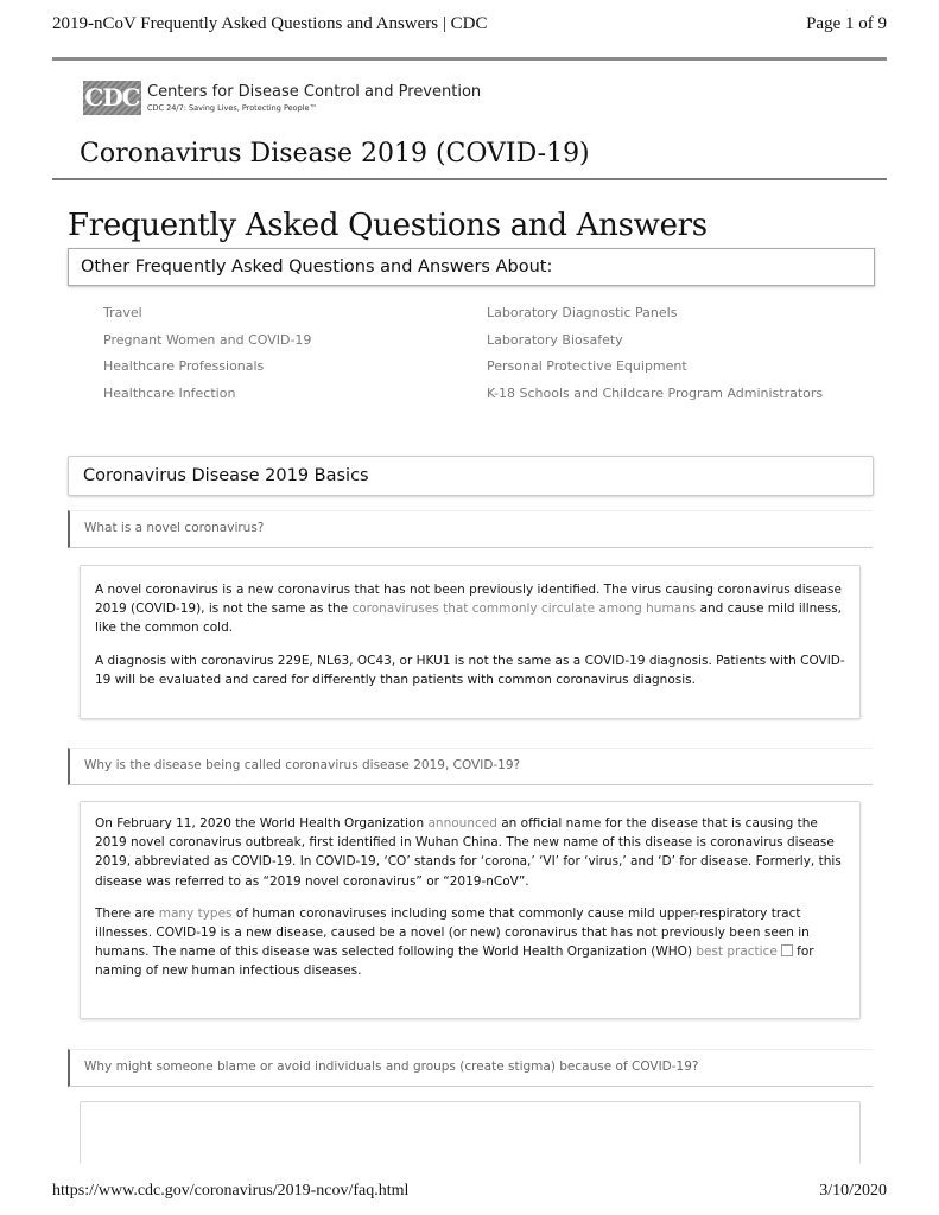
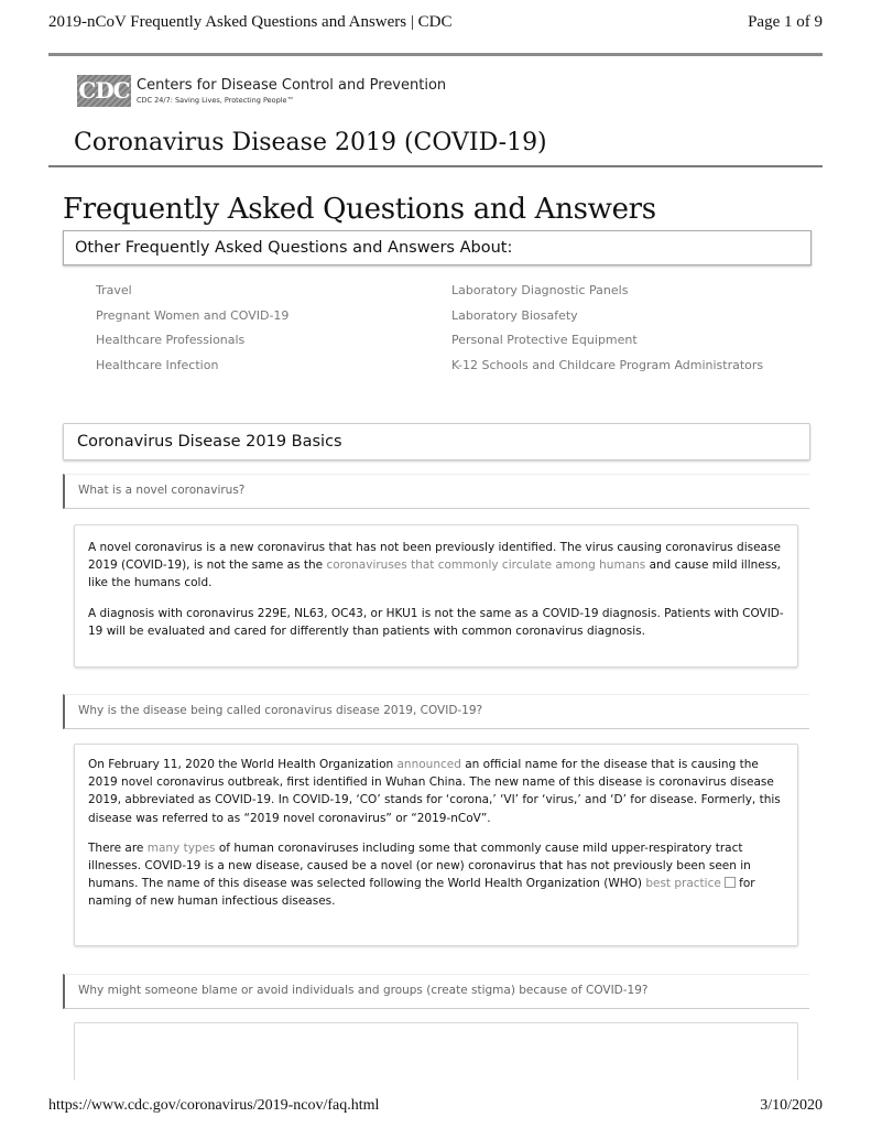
  2019-nCoV Frequently Asked Questions and Answers | CDC
  Page 1 of 9
  CDC
  Centers for Disease Control and Prevention
  CDC 24/7: Saving Lives, Protecting People™
  Coronavirus Disease 2019 (COVID-19)
  Frequently Asked Questions and Answers
  Other Frequently Asked Questions and Answers About:
  Travel
  Pregnant Women and COVID-19
  Healthcare Professionals
  Healthcare Infection
  Laboratory Diagnostic Panels
  Laboratory Biosafety
  Personal Protective Equipment
- K-18 Schools and Childcare Program Administrators
+ K-12 Schools and Childcare Program Administrators
  Coronavirus Disease 2019 Basics
  What is a novel coronavirus?
- A novel coronavirus is a new coronavirus that has not been previously identified. The virus causing coronavirus disease 2019 (COVID-19), is not the same as the coronaviruses that commonly circulate among humans and cause mild illness, like the common cold.
+ A novel coronavirus is a new coronavirus that has not been previously identified. The virus causing coronavirus disease 2019 (COVID-19), is not the same as the coronaviruses that commonly circulate among humans and cause mild illness, like the humans cold.
  A diagnosis with coronavirus 229E, NL63, OC43, or HKU1 is not the same as a COVID-19 diagnosis. Patients with COVID-19 will be evaluated and cared for differently than patients with common coronavirus diagnosis.
  Why is the disease being called coronavirus disease 2019, COVID-19?
  On February 11, 2020 the World Health Organization announced an official name for the disease that is causing the 2019 novel coronavirus outbreak, first identified in Wuhan China. The new name of this disease is coronavirus disease 2019, abbreviated as COVID-19. In COVID-19, ‘CO’ stands for ‘corona,’ ‘VI’ for ‘virus,’ and ‘D’ for disease. Formerly, this disease was referred to as “2019 novel coronavirus” or “2019-nCoV”.
  There are many types of human coronaviruses including some that commonly cause mild upper-respiratory tract illnesses. COVID-19 is a new disease, caused be a novel (or new) coronavirus that has not previously been seen in humans. The name of this disease was selected following the World Health Organization (WHO) best practice for naming of new human infectious diseases.
  Why might someone blame or avoid individuals and groups (create stigma) because of COVID-19?
  https://www.cdc.gov/coronavirus/2019-ncov/faq.html
  3/10/2020
